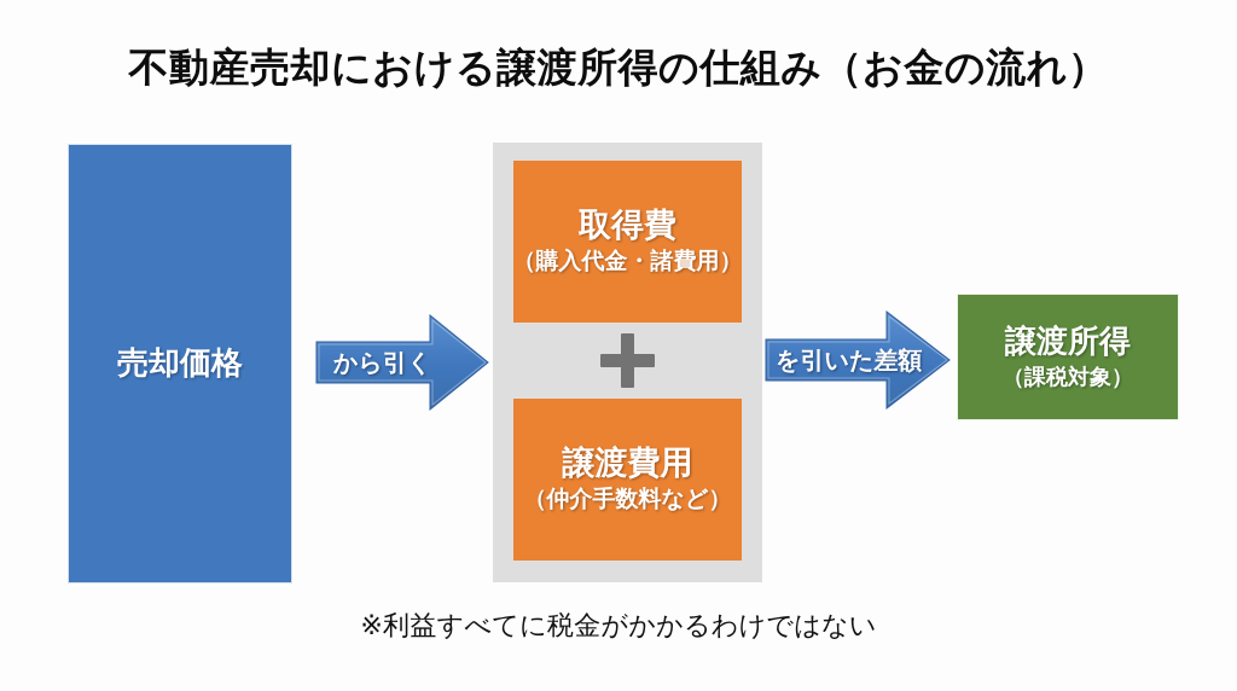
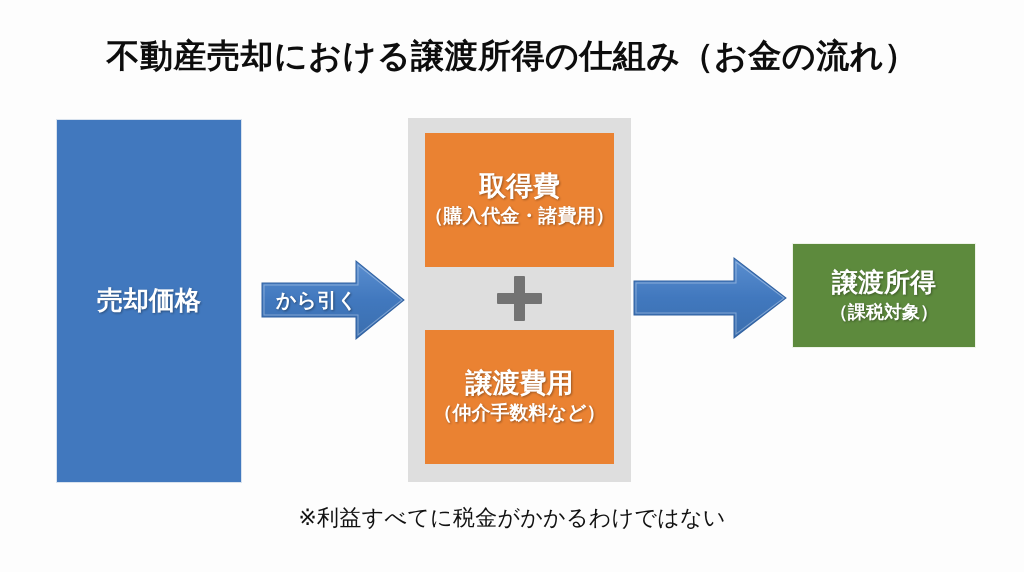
  不動産売却における譲渡所得の仕組み（お金の流れ）
  売却価格
  から引く
  取得費
  （購入代金・諸費用）
  譲渡費用
  （仲介手数料など）
- を引いた差額
  譲渡所得
  （課税対象）
  ※利益すべてに税金がかかるわけではない
